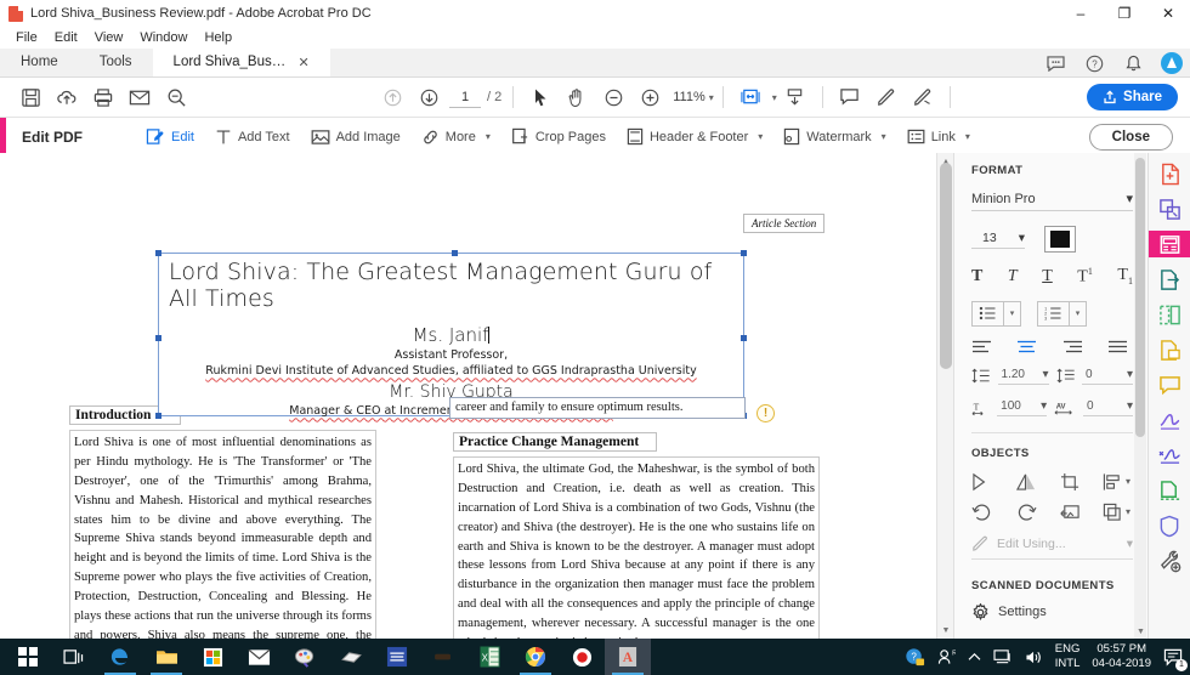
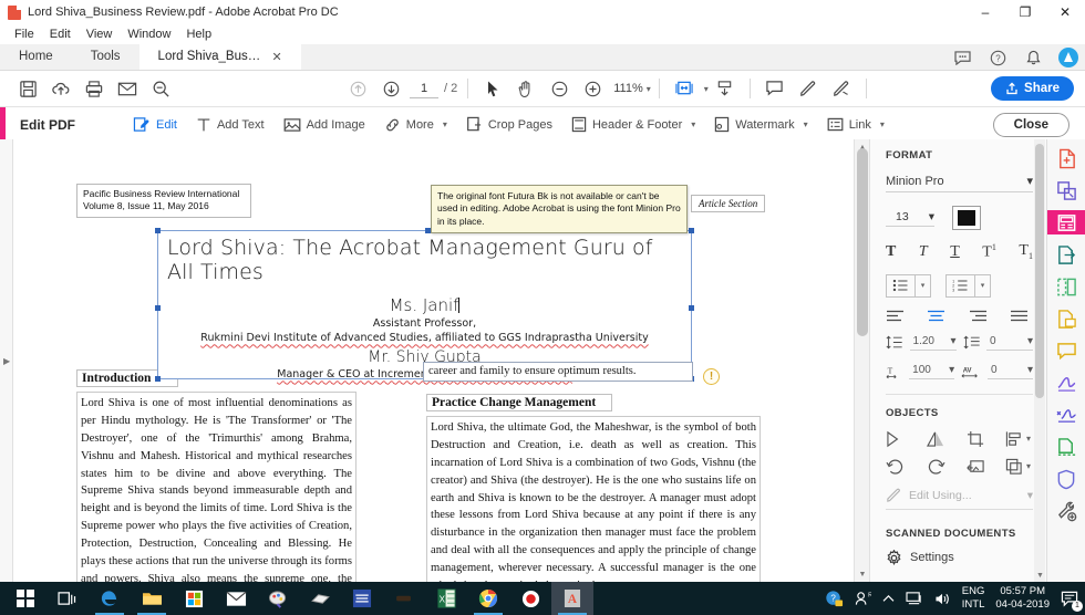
  Lord Shiva_Business Review.pdf - Adobe Acrobat Pro DC
  –
  ❐
  ✕
  File
  Edit
  View
  Window
  Help
  Home
  Tools
  Lord Shiva_Busine
  ✕
  ?
  1
  / 2
  111%
  ▾
  ▾
  Share
  Edit PDF
  Edit
  Add Text
  Add Image
  More
  ▾
  Crop Pages
  Header & Footer
  ▾
  Watermark
  ▾
  Link
  ▾
  Close
+ ▶
+ Pacific Business Review International
+ Volume 8, Issue 11, May 2016
+ The original font Futura Bk is not available or can't be used in editing. Adobe Acrobat is using the font Minion Pro in its place.
  Article Section
  !
- Lord Shiva: The Greatest Management Guru of All Times
+ Lord Shiva: The Acrobat Management Guru of All Times
  Ms. Janif
  Assistant Professor,
  Rukmini Devi Institute of Advanced Studies, affiliated to GGS Indraprastha University
  Mr. Shiv Gupta
  career and family to ensure optimum results.
  Introduction
  Lord Shiva is one of most influential denominations as per Hindu mythology. He is 'The Transformer' or 'The Destroyer', one of the 'Trimurthis' among Brahma, Vishnu and Mahesh. Historical and mythical researches states him to be divine and above everything. The Supreme Shiva stands beyond immeasurable depth and height and is beyond the limits of time. Lord Shiva is the Supreme power who plays the five activities of Creation, Protection, Destruction, Concealing and Blessing. He plays these actions that run the universe through its forms and powers. Shiva also means the supreme one, the
  Practice Change Management
  Lord Shiva, the ultimate God, the Maheshwar, is the symbol of both Destruction and Creation, i.e. death as well as creation. This incarnation of Lord Shiva is a combination of two Gods, Vishnu (the creator) and Shiva (the destroyer). He is the one who sustains life on earth and Shiva is known to be the destroyer. A manager must adopt these lessons from Lord Shiva because at any point if there is any disturbance in the organization then manager must face the problem and deal with all the consequences and apply the principle of change management, wherever necessary. A successful manager is the one
  FORMAT
  Minion Pro
  ▾
  13
  ▾
  T
  T
  T
  T1
  T1
  1.20
  ▾
  0
  ▾
  T
  100
  ▾
  0
  ▾
  OBJECTS
  ▾
  ▾
  Edit Using...
  ▾
  SCANNED DOCUMENTS
  Settings
  X
  A
  ?
  ENG
  INTL
  05:57 PM
  04-04-2019
